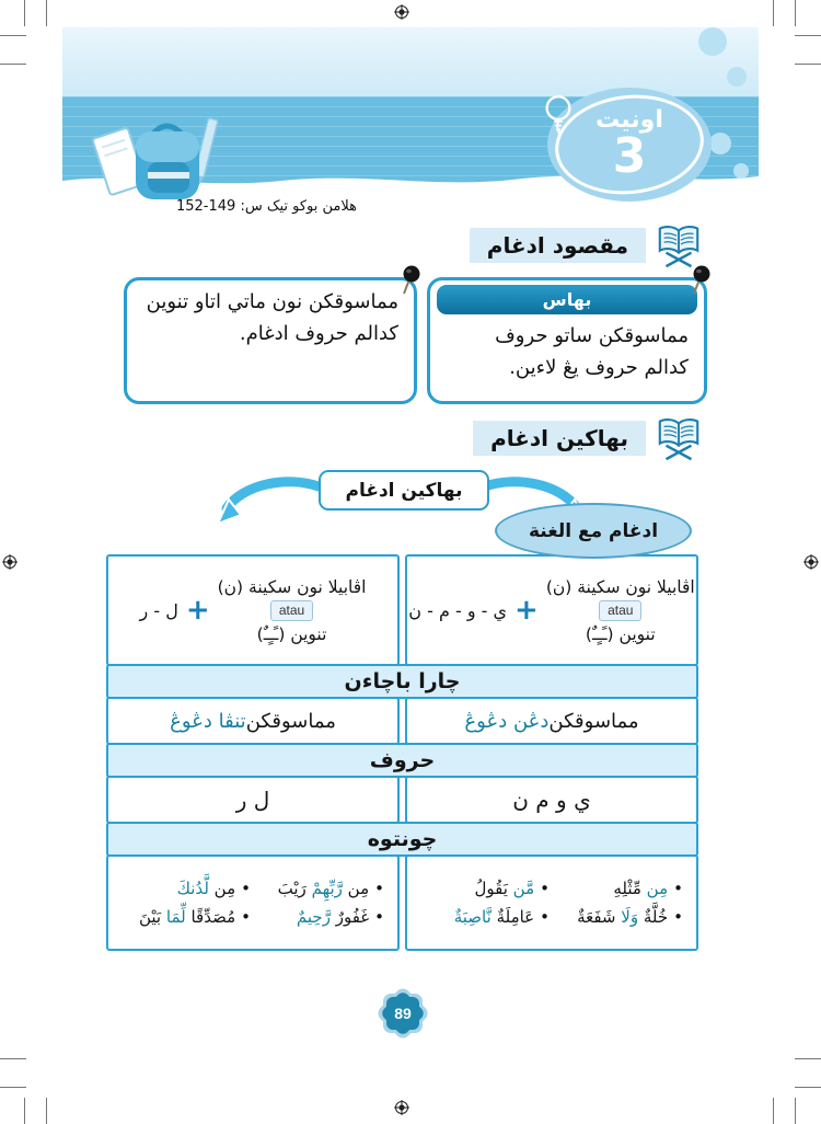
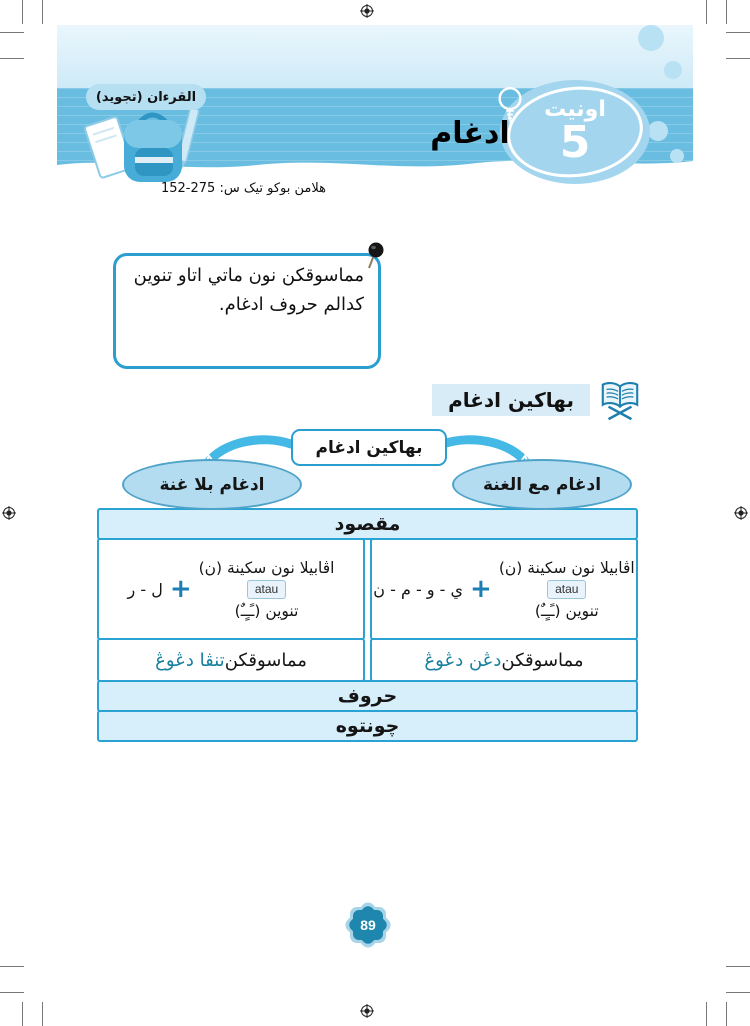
+ القرءان (تجويد)
  اونيت
- 3
+ 5
+ ادغام
- هلامن بوكو تيک س: 149-152
+ هلامن بوكو تيک س: 275-152
- مقصود ادغام
- بهاس
- مماسوقكن ساتو حروف كدالم حروف يڠ لاءين.
  مماسوقكن نون ماتي اتاو تنوين كدالم حروف ادغام.
  بهاكين ادغام
  بهاكين ادغام
  ادغام مع الغنة
+ ادغام بلا غنة
+ مقصود
  اڤابيلا نون سكينة (ن)
  atau
  تنوين (ـًـٍـٌ)
  +
  ي - و - م - ن
  اڤابيلا نون سكينة (ن)
  atau
  تنوين (ـًـٍـٌ)
  +
  ل - ر
- چارا باچاءن
  مماسوقكن
  دڠن دڠوڠ
  مماسوقكن
  تنڤا دڠوڠ
  حروف
- ي و م ن
- ل ر
  چونتوه
- •مِن مِّثْلِهِ
- •مَّن يَقُولُ
- •خُلَّةٌ وَلَا شَفَعَةٌ
- •عَامِلَةٌ نَّاصِبَةٌ
- •مِن رَّبِّهِمْ رَيْبَ
- •مِن لَّدُنكَ
- •غَفُورٌ رَّحِيمٌ
- •مُصَدِّقًا لِّمَا بَيْنَ
  89
